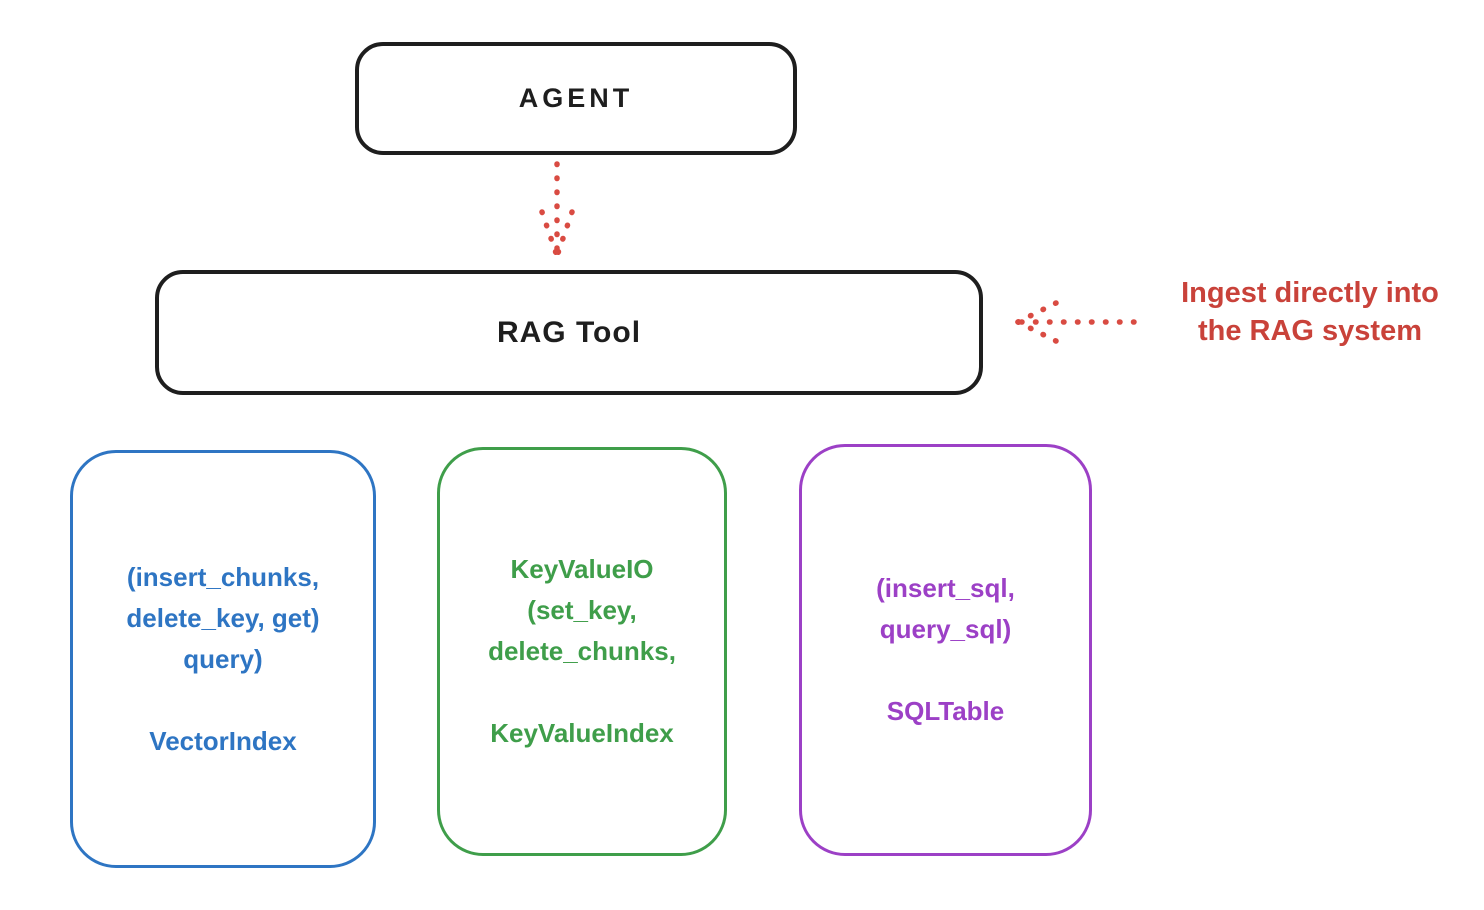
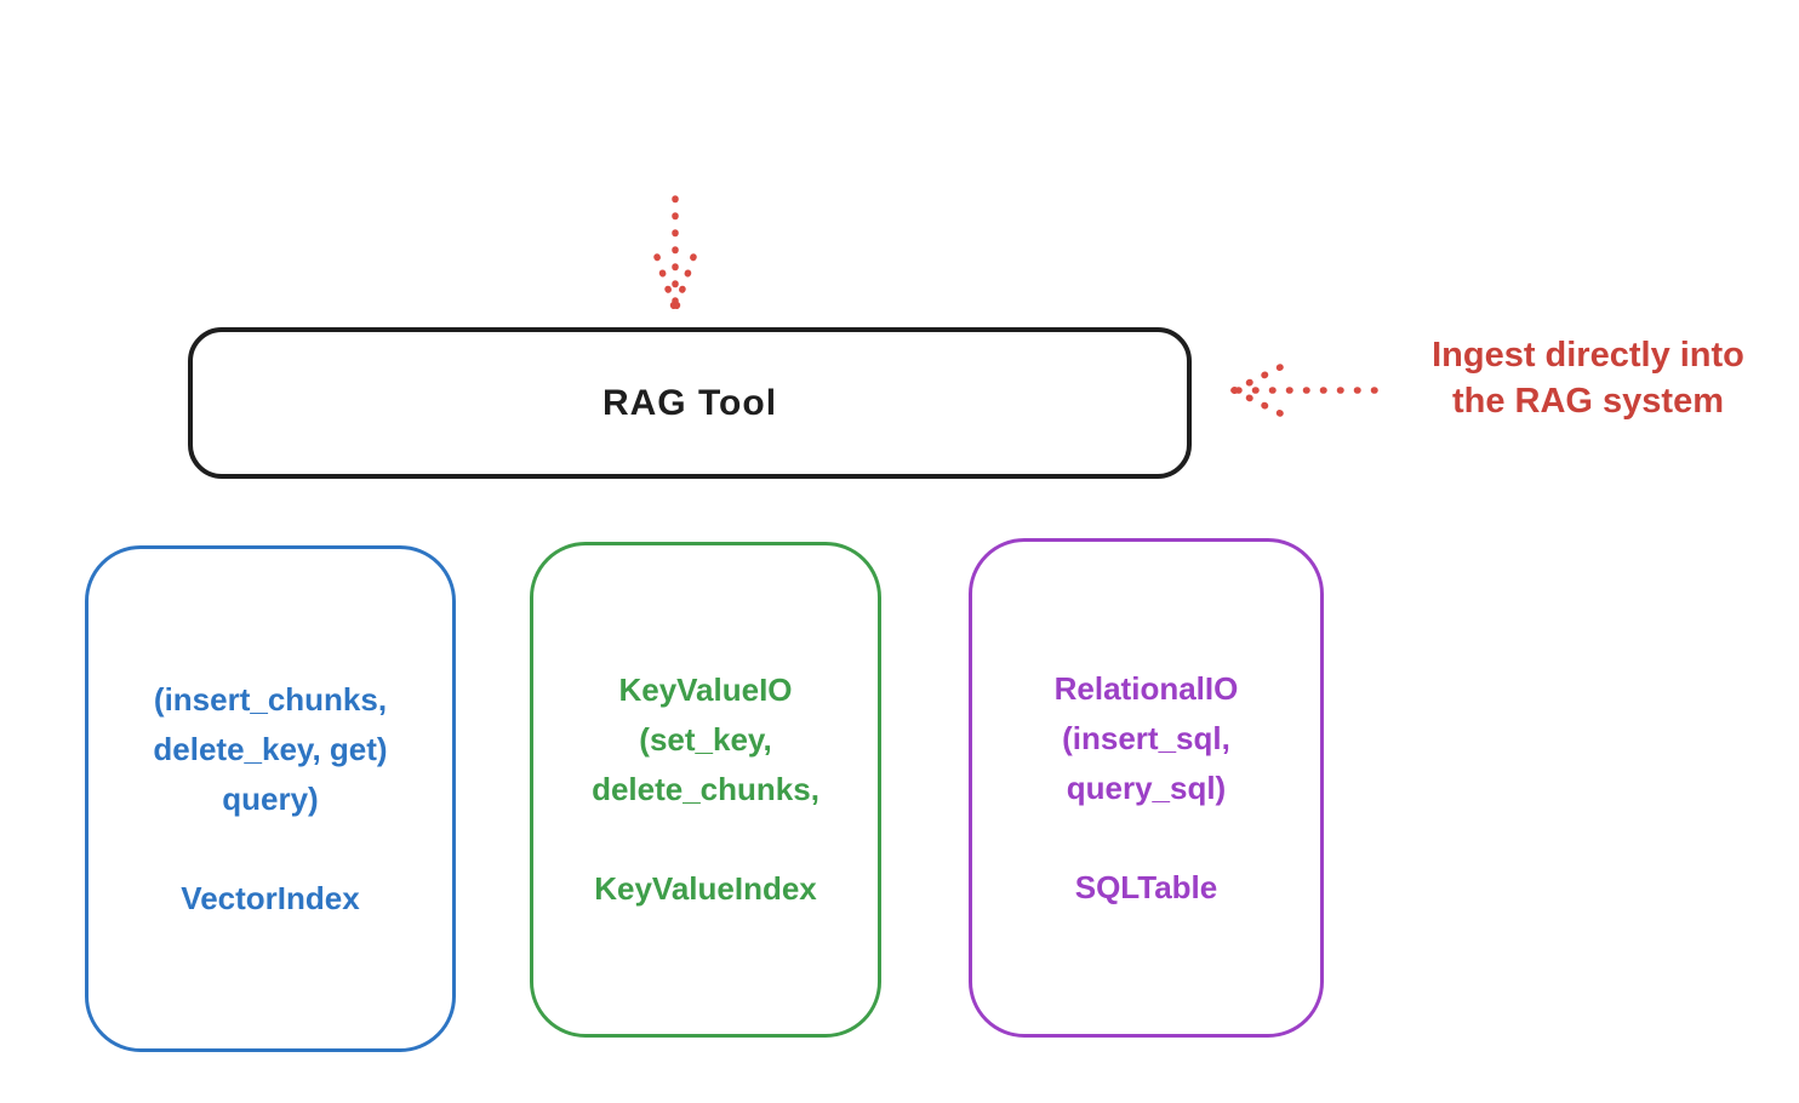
- AGENT
  RAG Tool
  Ingest directly into
  the RAG system
  (insert_chunks,
  delete_key, get)
  query)
  VectorIndex
  KeyValueIO
  (set_key,
  delete_chunks,
  KeyValueIndex
+ RelationalIO
  (insert_sql,
  query_sql)
  SQLTable
